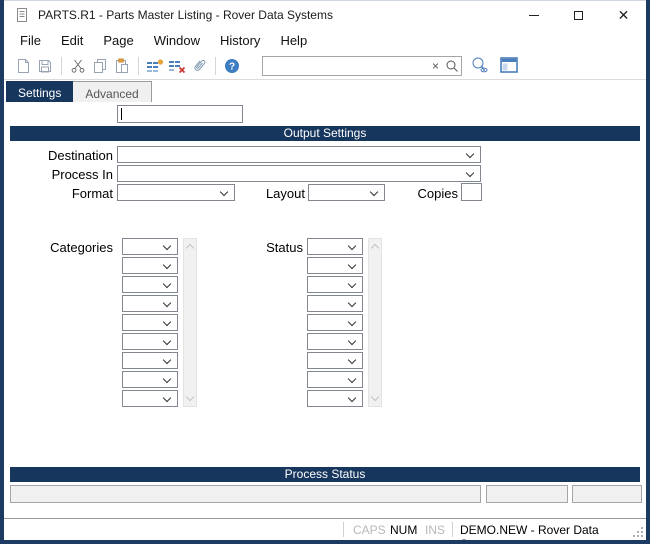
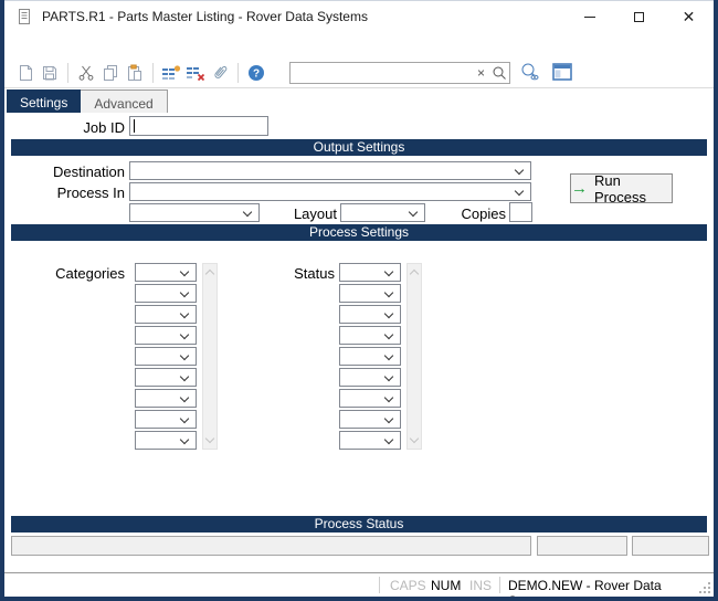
  PARTS.R1 - Parts Master Listing - Rover Data Systems
  ✕
- File
- Edit
- Page
- Window
- History
- Help
  ?
  ×
  Settings
  Advanced
+ Job ID
  Output Settings
  Destination
  Process In
- Format
  Layout
  Copies
+ →
+ Run Process
+ Process Settings
  Categories
  Status
  Process Status
  CAPS
  NUM
  INS
  DEMO.NEW - Rover Data
